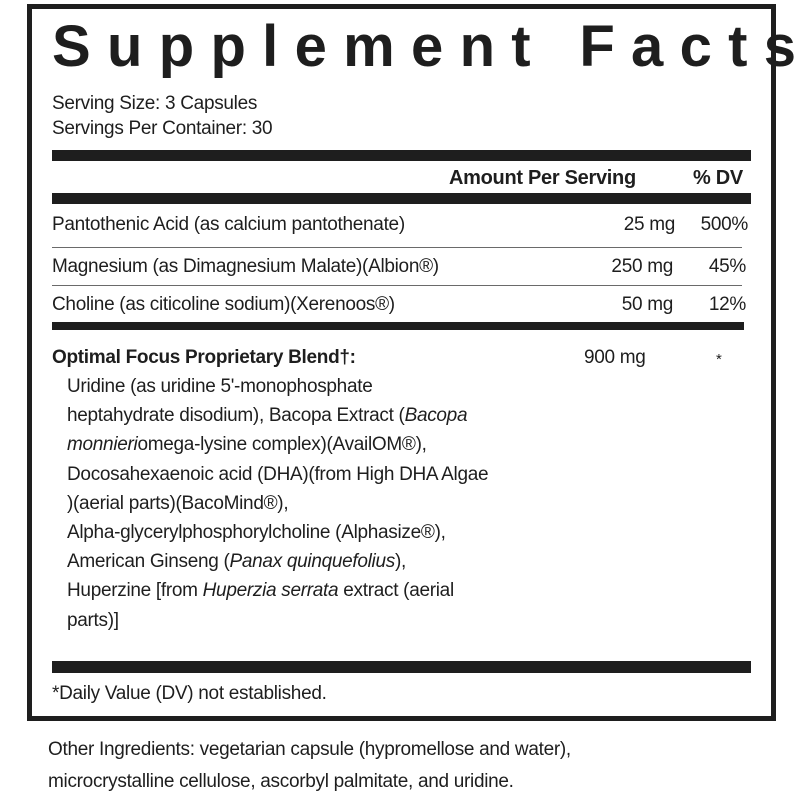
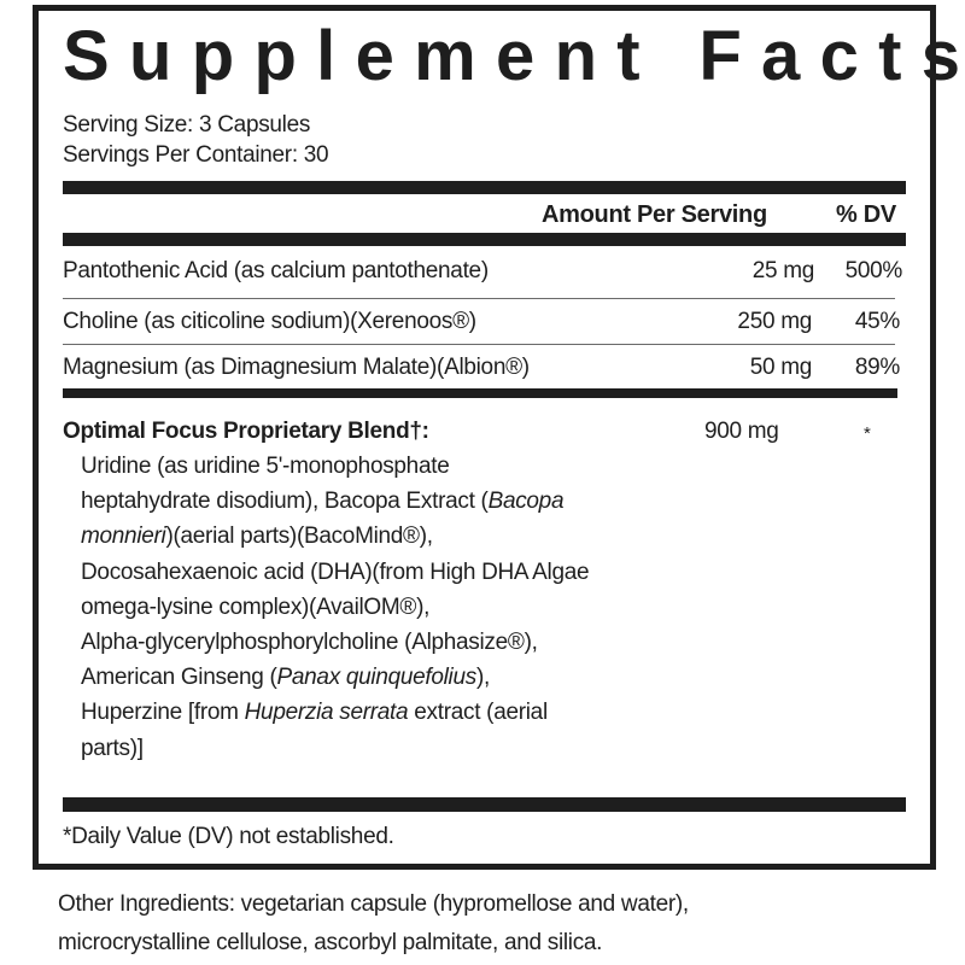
  Supplement Facts
  Serving Size: 3 Capsules
  Servings Per Container: 30
  Amount Per Serving
  % DV
  Pantothenic Acid (as calcium pantothenate)
  25 mg
  500%
- Magnesium (as Dimagnesium Malate)(Albion®)
+ Choline (as citicoline sodium)(Xerenoos®)
  250 mg
  45%
- Choline (as citicoline sodium)(Xerenoos®)
+ Magnesium (as Dimagnesium Malate)(Albion®)
  50 mg
- 12%
+ 89%
  Optimal Focus Proprietary Blend†:
  900 mg
  *
  Uridine (as uridine 5'-monophosphate
  heptahydrate disodium), Bacopa Extract (Bacopa
- monnieriomega-lysine complex)(AvailOM®),
+ monnieri)(aerial parts)(BacoMind®),
  Docosahexaenoic acid (DHA)(from High DHA Algae
- )(aerial parts)(BacoMind®),
+ omega-lysine complex)(AvailOM®),
  Alpha-glycerylphosphorylcholine (Alphasize®),
  American Ginseng (Panax quinquefolius),
  Huperzine [from Huperzia serrata extract (aerial
  parts)]
  *Daily Value (DV) not established.
  Other Ingredients: vegetarian capsule (hypromellose and water),
- microcrystalline cellulose, ascorbyl palmitate, and uridine.
+ microcrystalline cellulose, ascorbyl palmitate, and silica.
